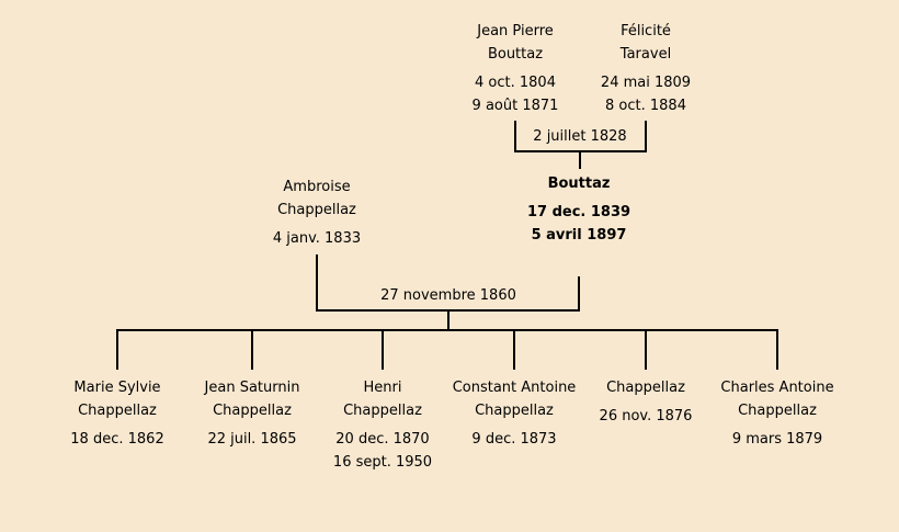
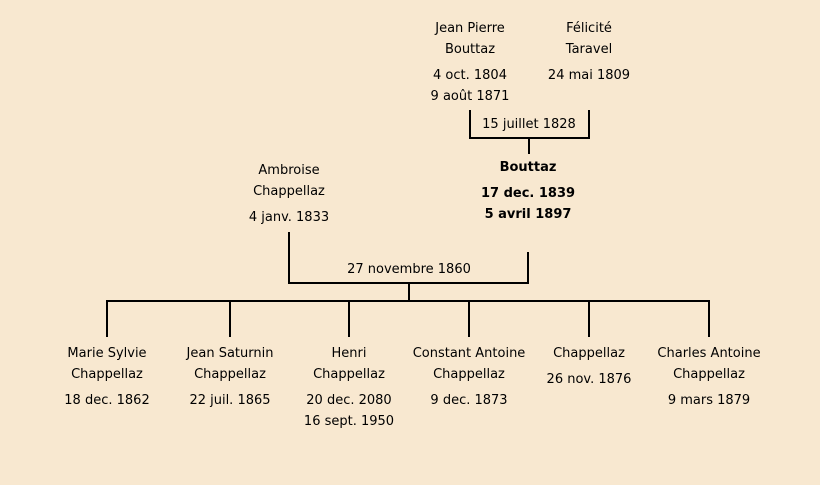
  Jean Pierre
  Bouttaz
  4 oct. 1804
  9 août 1871
  Félicité
  Taravel
  24 mai 1809
- 8 oct. 1884
- 2 juillet 1828
+ 15 juillet 1828
  Ambroise
  Chappellaz
  4 janv. 1833
  Bouttaz
  17 dec. 1839
  5 avril 1897
  27 novembre 1860
  Marie Sylvie
  Chappellaz
  18 dec. 1862
  Jean Saturnin
  Chappellaz
  22 juil. 1865
  Henri
  Chappellaz
- 20 dec. 1870
+ 20 dec. 2080
  16 sept. 1950
  Constant Antoine
  Chappellaz
  9 dec. 1873
  Chappellaz
  26 nov. 1876
  Charles Antoine
  Chappellaz
  9 mars 1879
